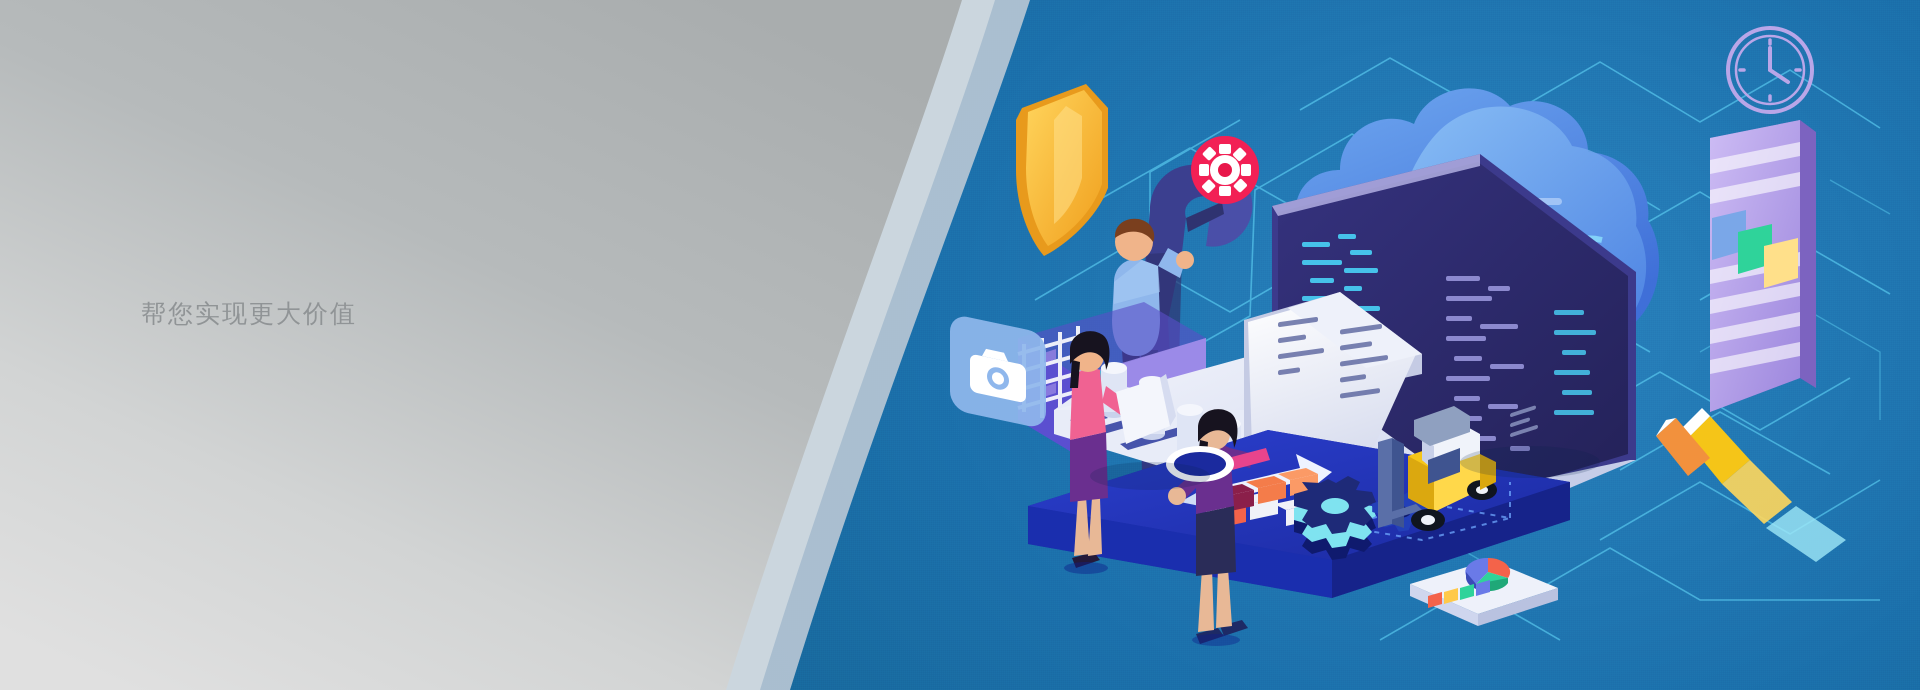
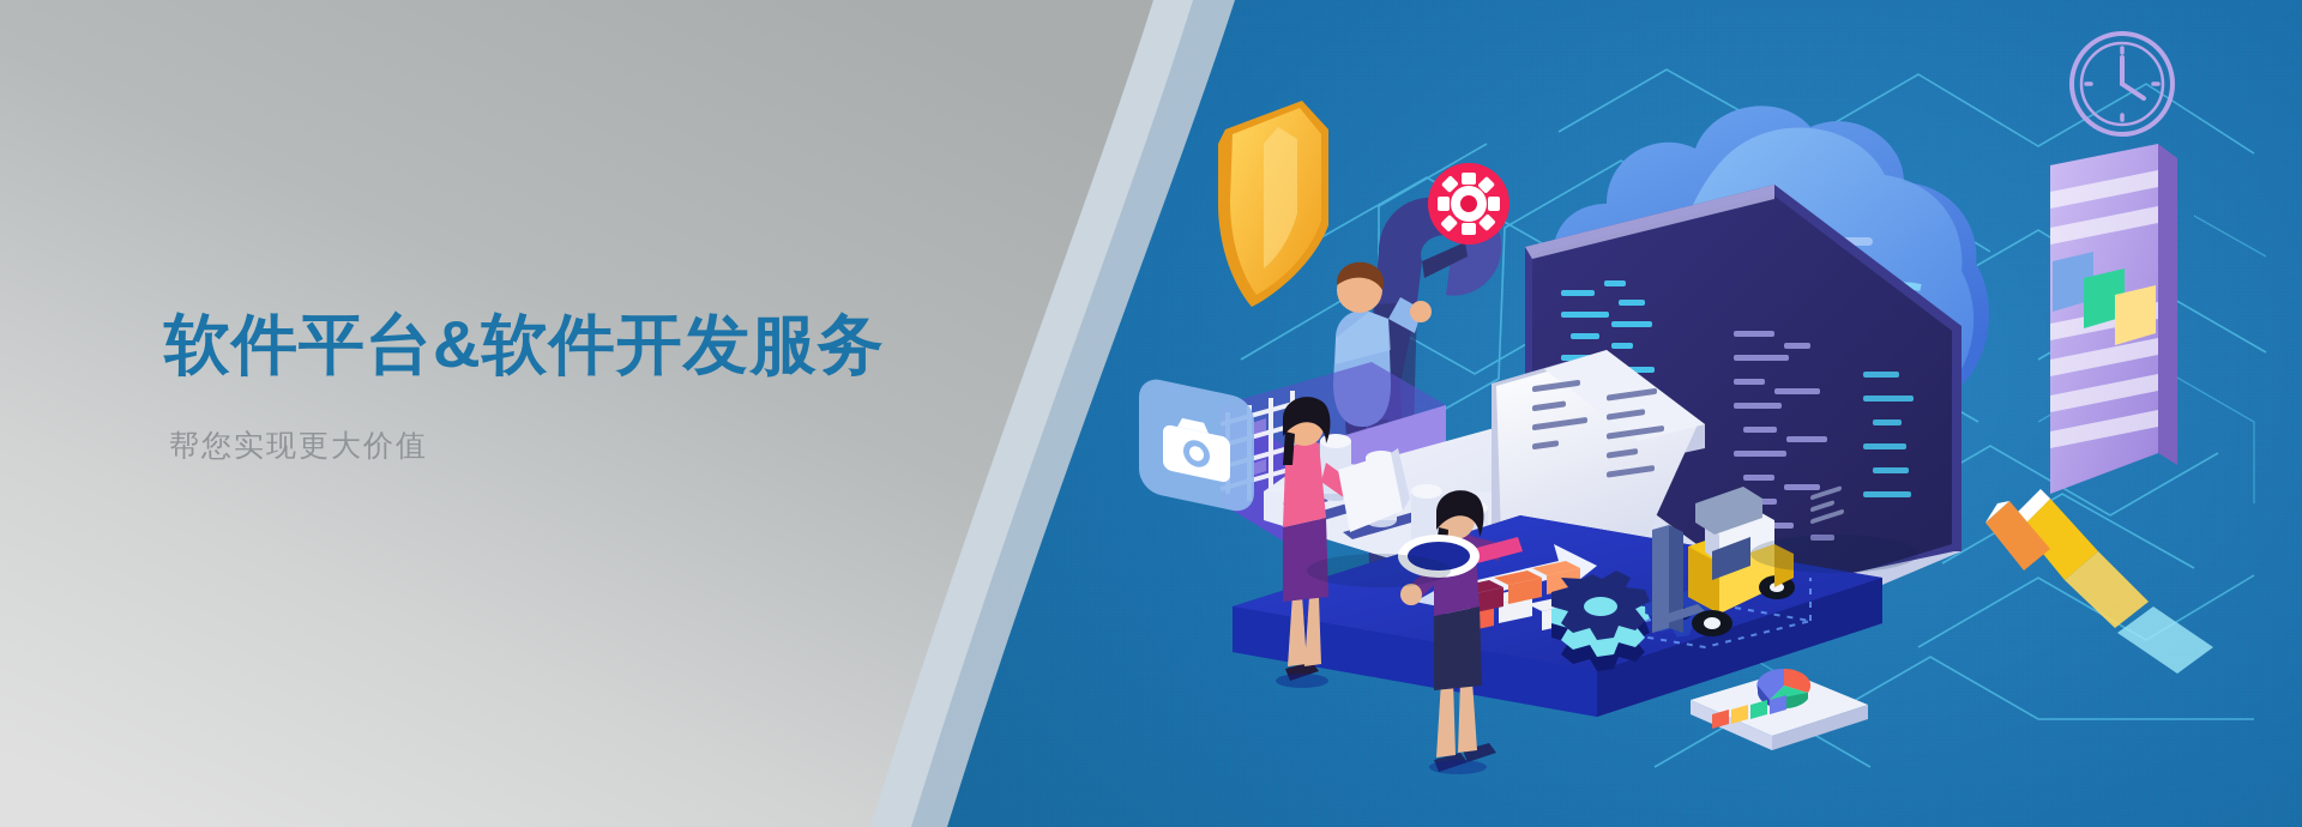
+ 软件平台&软件开发服务
  帮您实现更大价值
